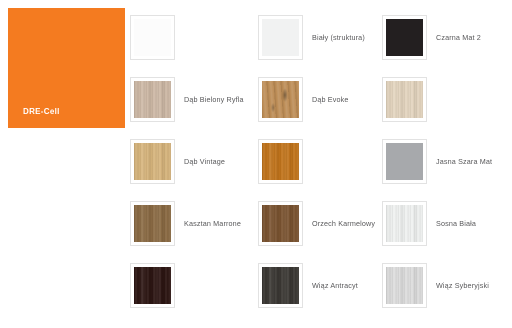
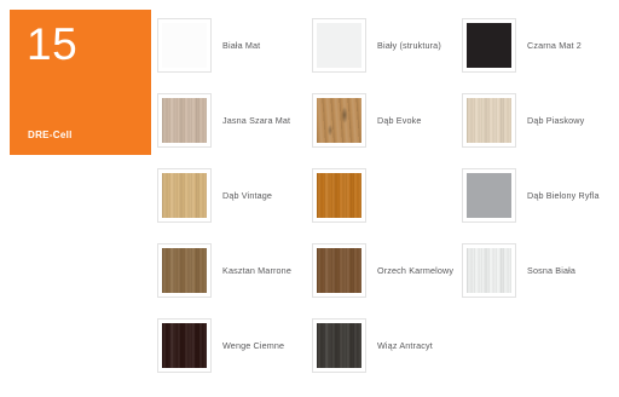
+ 15
  DRE-Cell
+ Biała Mat
  Biały (struktura)
  Czarna Mat 2
- Dąb Bielony Ryfla
+ Jasna Szara Mat
  Dąb Evoke
+ Dąb Piaskowy
  Dąb Vintage
- Jasna Szara Mat
+ Dąb Bielony Ryfla
  Kasztan Marrone
  Orzech Karmelowy
  Sosna Biała
+ Wenge Ciemne
  Wiąz Antracyt
- Wiąz Syberyjski
